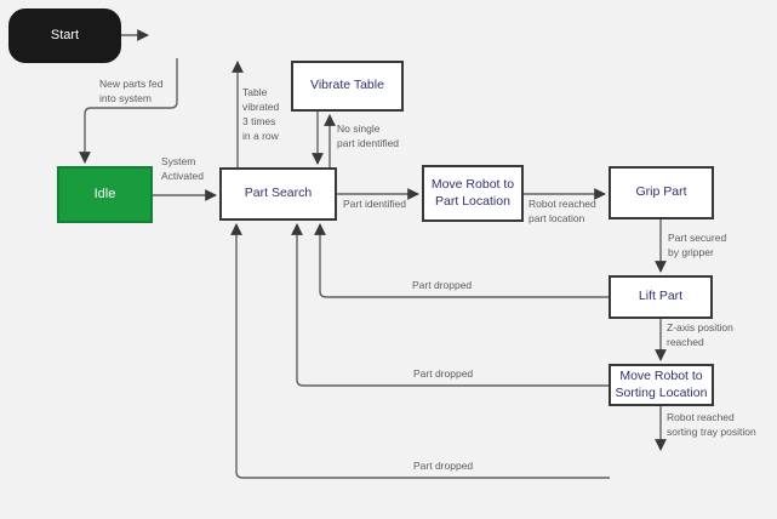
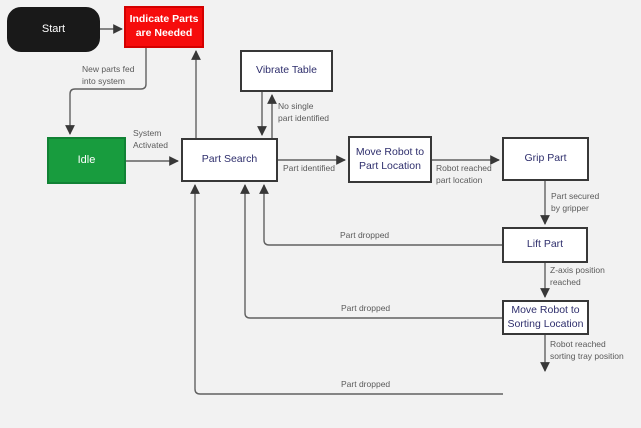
  Start
+ Indicate Parts
+ are Needed
  Idle
  Vibrate Table
  Part Search
  Move Robot to
  Part Location
  Grip Part
  Lift Part
  Move Robot to
  Sorting Location
  New parts fed
  into system
- Table
- vibrated
- 3 times
- in a row
  No single
  part identified
  System
  Activated
  Part identified
  Robot reached
  part location
  Part secured
  by gripper
  Z-axis position
  reached
  Robot reached
  sorting tray position
  Part dropped
  Part dropped
  Part dropped
